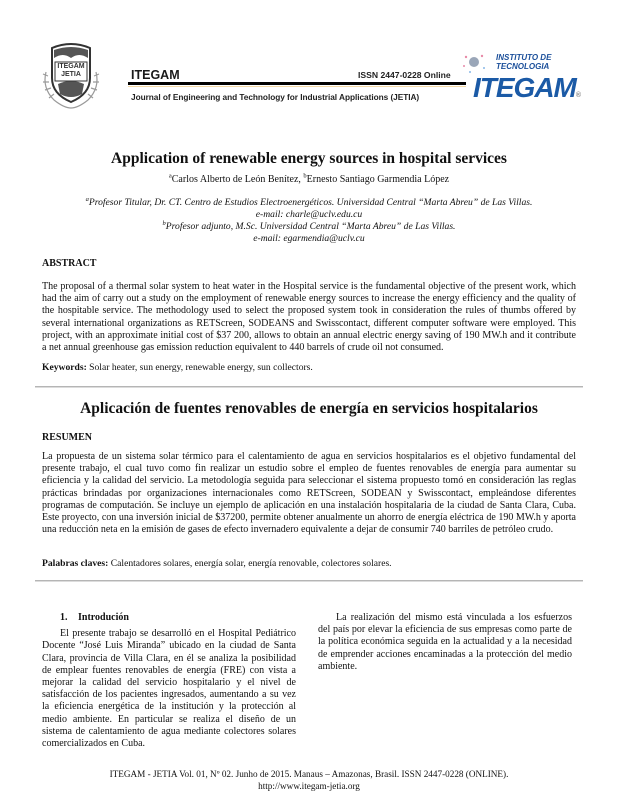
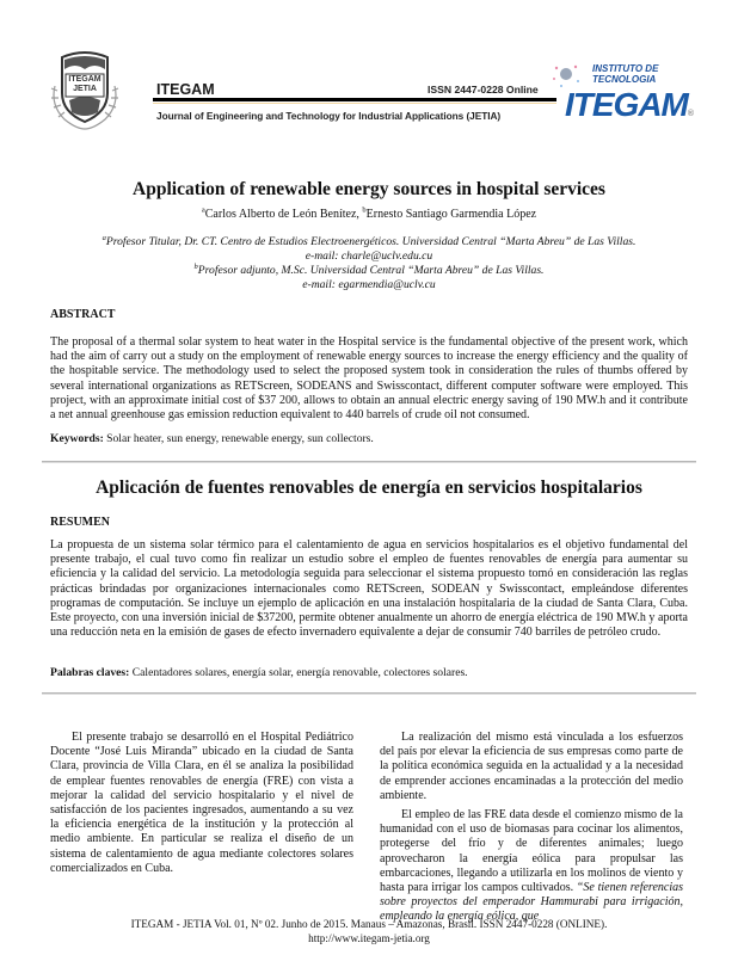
  ITEGAM
  ISSN 2447-0228 Online
  Journal of Engineering and Technology for Industrial Applications (JETIA)
  INSTITUTO DE
  TECNOLOGIA
  ITEGAM
  Application of renewable energy sources in hospital services
  Carlos Alberto de León Benítez, Ernesto Santiago Garmendia López
  Profesor Titular, Dr. CT. Centro de Estudios Electroenergéticos. Universidad Central “Marta Abreu” de Las Villas.
  e-mail: charle@uclv.edu.cu
  Profesor adjunto, M.Sc. Universidad Central “Marta Abreu” de Las Villas.
  e-mail: egarmendia@uclv.cu
  ABSTRACT
  The proposal of a thermal solar system to heat water in the Hospital service is the fundamental objective of the present work, which had the aim of carry out a study on the employment of renewable energy sources to increase the energy efficiency and the quality of the hospitable service. The methodology used to select the proposed system took in consideration the rules of thumbs offered by several international organizations as RETScreen, SODEANS and Swisscontact, different computer software were employed. This project, with an approximate initial cost of $37 200, allows to obtain an annual electric energy saving of 190 MW.h and it contribute a net annual greenhouse gas emission reduction equivalent to 440 barrels of crude oil not consumed.
  Keywords: Solar heater, sun energy, renewable energy, sun collectors.
  Aplicación de fuentes renovables de energía en servicios hospitalarios
  RESUMEN
  La propuesta de un sistema solar térmico para el calentamiento de agua en servicios hospitalarios es el objetivo fundamental del presente trabajo, el cual tuvo como fin realizar un estudio sobre el empleo de fuentes renovables de energía para aumentar su eficiencia y la calidad del servicio. La metodología seguida para seleccionar el sistema propuesto tomó en consideración las reglas prácticas brindadas por organizaciones internacionales como RETScreen, SODEAN y Swisscontact, empleándose diferentes programas de computación. Se incluye un ejemplo de aplicación en una instalación hospitalaria de la ciudad de Santa Clara, Cuba. Este proyecto, con una inversión inicial de $37200, permite obtener anualmente un ahorro de energía eléctrica de 190 MW.h y aporta una reducción neta en la emisión de gases de efecto invernadero equivalente a dejar de consumir 740 barriles de petróleo crudo.
  Palabras claves: Calentadores solares, energía solar, energía renovable, colectores solares.
- 1. Introdución
  El presente trabajo se desarrolló en el Hospital Pediátrico Docente “José Luis Miranda” ubicado en la ciudad de Santa Clara, provincia de Villa Clara, en él se analiza la posibilidad de emplear fuentes renovables de energía (FRE) con vista a mejorar la calidad del servicio hospitalario y el nivel de satisfacción de los pacientes ingresados, aumentando a su vez la eficiencia energética de la institución y la protección al medio ambiente. En particular se realiza el diseño de un sistema de calentamiento de agua mediante colectores solares comercializados en Cuba.
  La realización del mismo está vinculada a los esfuerzos del país por elevar la eficiencia de sus empresas como parte de la política económica seguida en la actualidad y a la necesidad de emprender acciones encaminadas a la protección del medio ambiente.
+ El empleo de las FRE data desde el comienzo mismo de la humanidad con el uso de biomasas para cocinar los alimentos, protegerse del frío y de diferentes animales; luego aprovecharon la energía eólica para propulsar las embarcaciones, llegando a utilizarla en los molinos de viento y hasta para irrigar los campos cultivados. “Se tienen referencias sobre proyectos del emperador Hammurabi para irrigación, empleando la energía eólica, que
  ITEGAM - JETIA Vol. 01, Nº 02. Junho de 2015. Manaus – Amazonas, Brasil. ISSN 2447-0228 (ONLINE).
  http://www.itegam-jetia.org
